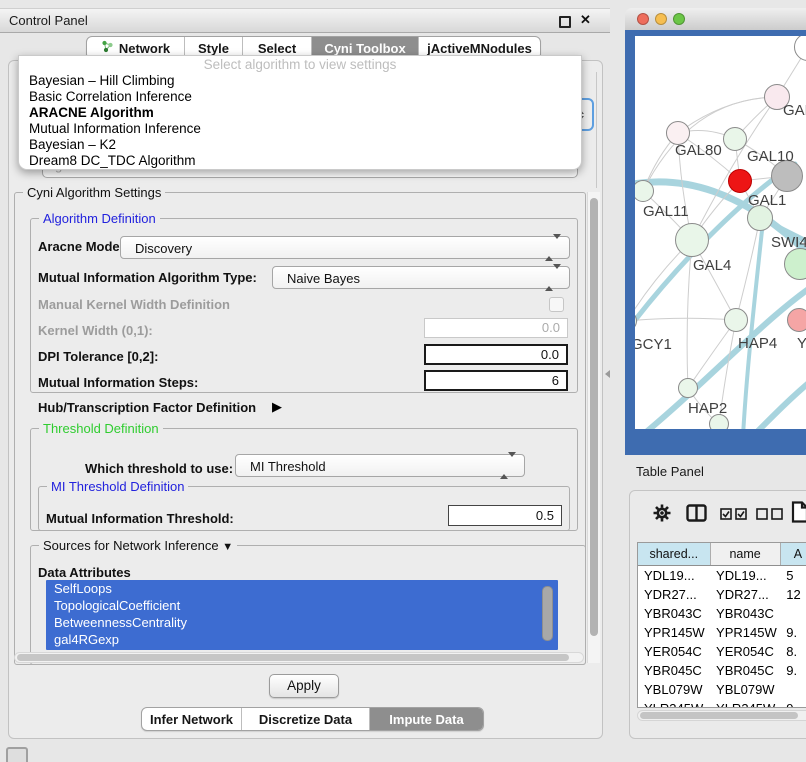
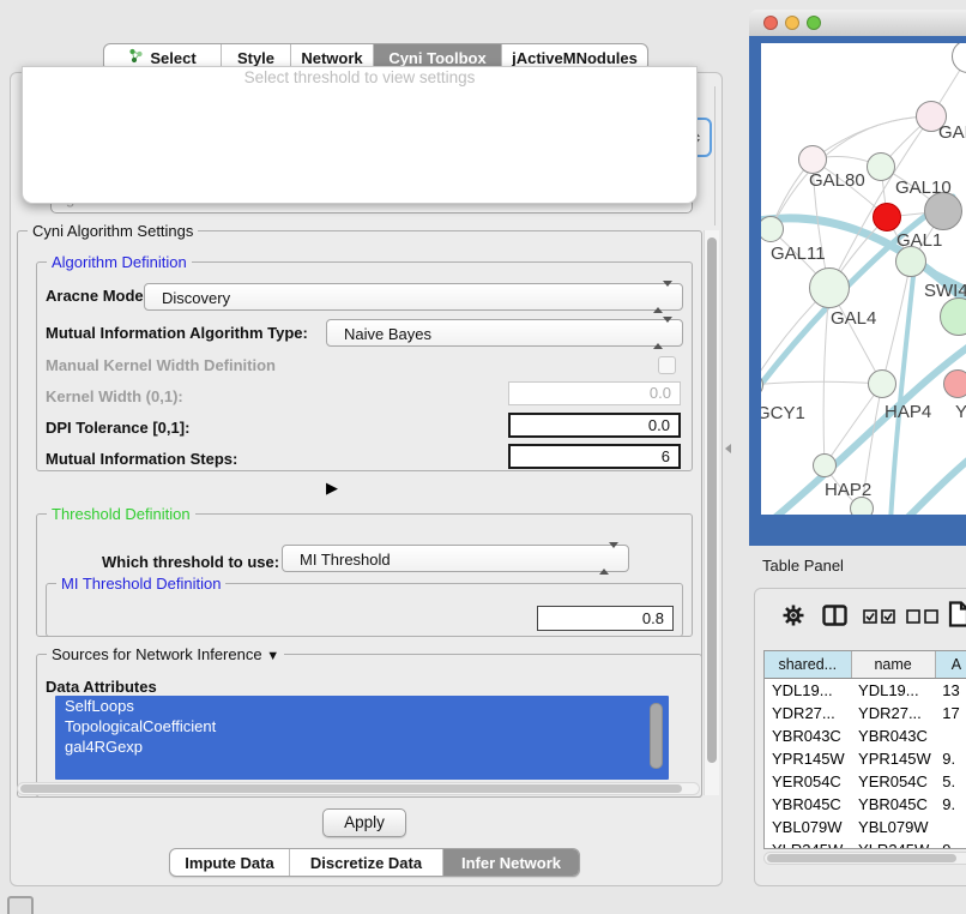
- Control Panel
- ✕
- Network
+ Select
  Style
- Select
+ Network
  Cyni Toolbox
  jActiveMNodules
- Select algorithm to view settings
+ Select threshold to view settings
- Bayesian – Hill Climbing
- Basic Correlation Inference
- ARACNE Algorithm
- Mutual Information Inference
- Bayesian – K2
- Dream8 DC_TDC Algorithm
  Cyni Algorithm Settings
  Algorithm Definition
  Aracne Mode
  Discovery
  Mutual Information Algorithm Type:
  Naive Bayes
  Manual Kernel Width Definition
  Kernel Width (0,1):
  0.0
- DPI Tolerance [0,2]:
+ DPI Tolerance [0,1]:
  0.0
  Mutual Information Steps:
  6
- Hub/Transcription Factor Definition
  ▶
  Threshold Definition
  Which threshold to use:
  MI Threshold
  MI Threshold Definition
- Mutual Information Threshold:
- 0.5
+ 0.8
  Sources for Network Inference ▼
  Data Attributes
  SelfLoops
  TopologicalCoefficient
- BetweennessCentrality
  gal4RGexp
  Apply
- Infer Network
+ Impute Data
  Discretize Data
- Impute Data
+ Infer Network
  GAL80
  GAL10
  GAL1
  GAL11
  SWI4
  GAL4
  GCY1
  HAP4
  Y
  HAP2
  Table Panel
  shared...	name	A
- YDL19...	YDL19...	5
+ YDL19...	YDL19...	13
- YDR27...	YDR27...	12
+ YDR27...	YDR27...	17
  YBR043C	YBR043C
  YPR145W	YPR145W	9.
- YER054C	YER054C	8.
+ YER054C	YER054C	5.
  YBR045C	YBR045C	9.
  YBL079W	YBL079W
